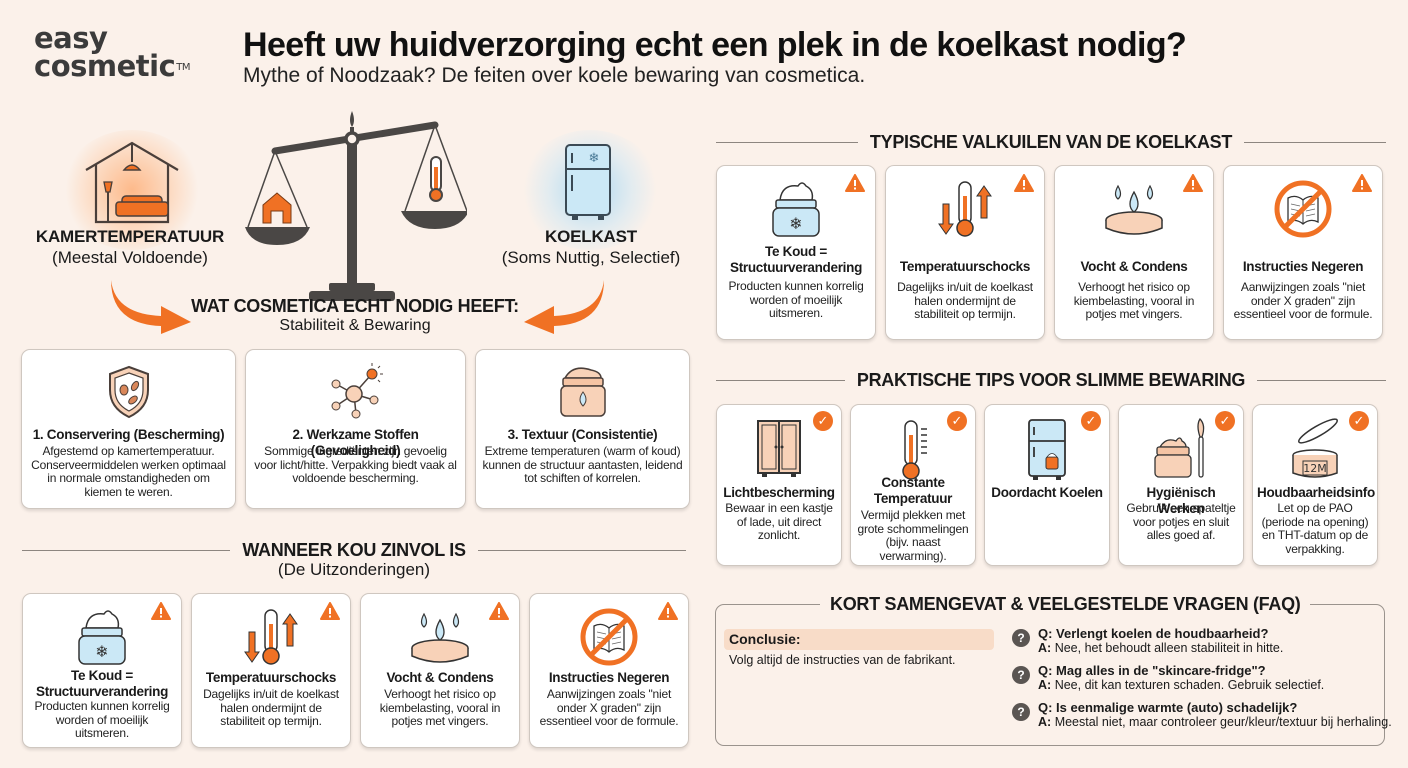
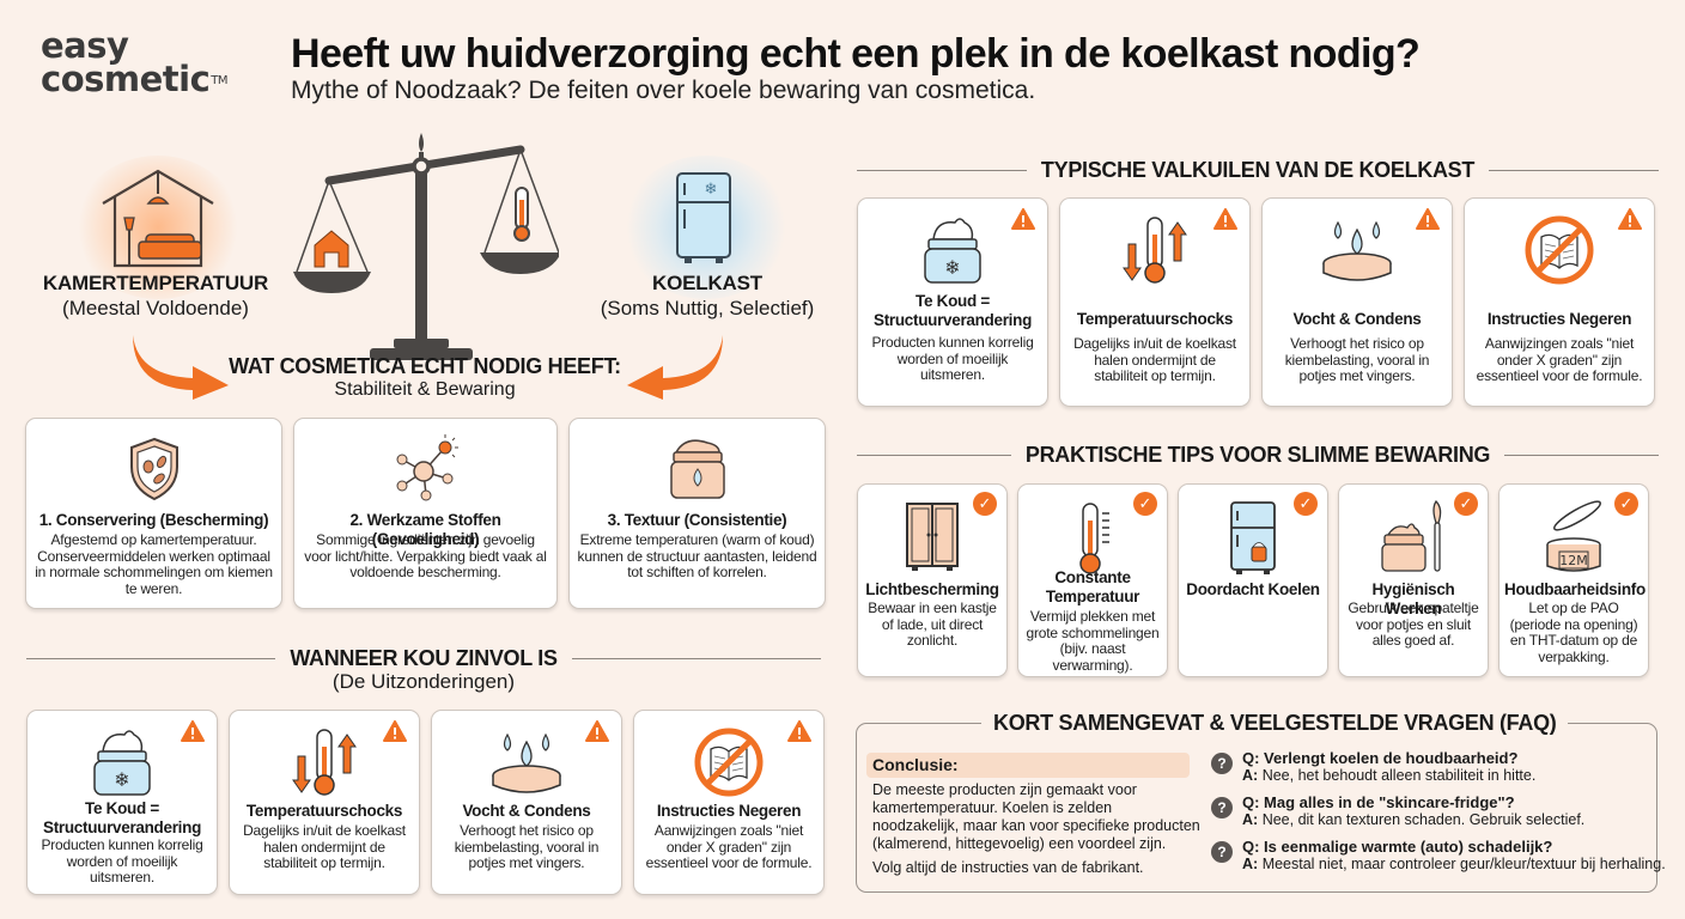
  easy
  cosmeticTM
  Heeft uw huidverzorging echt een plek in de koelkast nodig?
  Mythe of Noodzaak? De feiten over koele bewaring van cosmetica.
  KAMERTEMPERATUUR
  (Meestal Voldoende)
  ❄
  KOELKAST
  (Soms Nuttig, Selectief)
  WAT COSMETICA ECHT NODIG HEEFT:
  Stabiliteit & Bewaring
  1. Conservering (Bescherming)
- Afgestemd op kamertemperatuur. Conserveermiddelen werken optimaal in normale omstandigheden om kiemen te weren.
+ Afgestemd op kamertemperatuur. Conserveermiddelen werken optimaal in normale schommelingen om kiemen te weren.
  2. Werkzame Stoffen (Gevoeligheid)
  Sommige ingrediënten zijn gevoelig voor licht/hitte. Verpakking biedt vaak al voldoende bescherming.
  3. Textuur (Consistentie)
  Extreme temperaturen (warm of koud) kunnen de structuur aantasten, leidend tot schiften of korrelen.
  WANNEER KOU ZINVOL IS
  (De Uitzonderingen)
  ❄
  Te Koud = Structuurverandering
  Producten kunnen korrelig worden of moeilijk uitsmeren.
  Temperatuurschocks
  Dagelijks in/uit de koelkast halen ondermijnt de stabiliteit op termijn.
  Vocht & Condens
  Verhoogt het risico op kiembelasting, vooral in potjes met vingers.
  Instructies Negeren
  Aanwijzingen zoals "niet onder X graden" zijn essentieel voor de formule.
  TYPISCHE VALKUILEN VAN DE KOELKAST
  ❄
  Te Koud = Structuurverandering
  Producten kunnen korrelig worden of moeilijk uitsmeren.
  Temperatuurschocks
  Dagelijks in/uit de koelkast halen ondermijnt de stabiliteit op termijn.
  Vocht & Condens
  Verhoogt het risico op kiembelasting, vooral in potjes met vingers.
  Instructies Negeren
  Aanwijzingen zoals "niet onder X graden" zijn essentieel voor de formule.
  PRAKTISCHE TIPS VOOR SLIMME BEWARING
  ✓
  Lichtbescherming
  Bewaar in een kastje of lade, uit direct zonlicht.
  ✓
  Constante Temperatuur
  Vermijd plekken met grote schommelingen (bijv. naast verwarming).
  ✓
  Doordacht Koelen
  ✓
  Hygiënisch Werken
  Gebruik een spateltje voor potjes en sluit alles goed af.
  ✓
  12M
  Houdbaarheidsinfo
  Let op de PAO (periode na opening) en THT-datum op de verpakking.
  KORT SAMENGEVAT & VEELGESTELDE VRAGEN (FAQ)
  Conclusie:
+ De meeste producten zijn gemaakt voor kamertemperatuur. Koelen is zelden noodzakelijk, maar kan voor specifieke producten (kalmerend, hittegevoelig) een voordeel zijn.
  Volg altijd de instructies van de fabrikant.
  ?
  Q: Verlengt koelen de houdbaarheid?
  A: Nee, het behoudt alleen stabiliteit in hitte.
  ?
  Q: Mag alles in de "skincare-fridge"?
  A: Nee, dit kan texturen schaden. Gebruik selectief.
  ?
  Q: Is eenmalige warmte (auto) schadelijk?
  A: Meestal niet, maar controleer geur/kleur/textuur bij herhaling.
